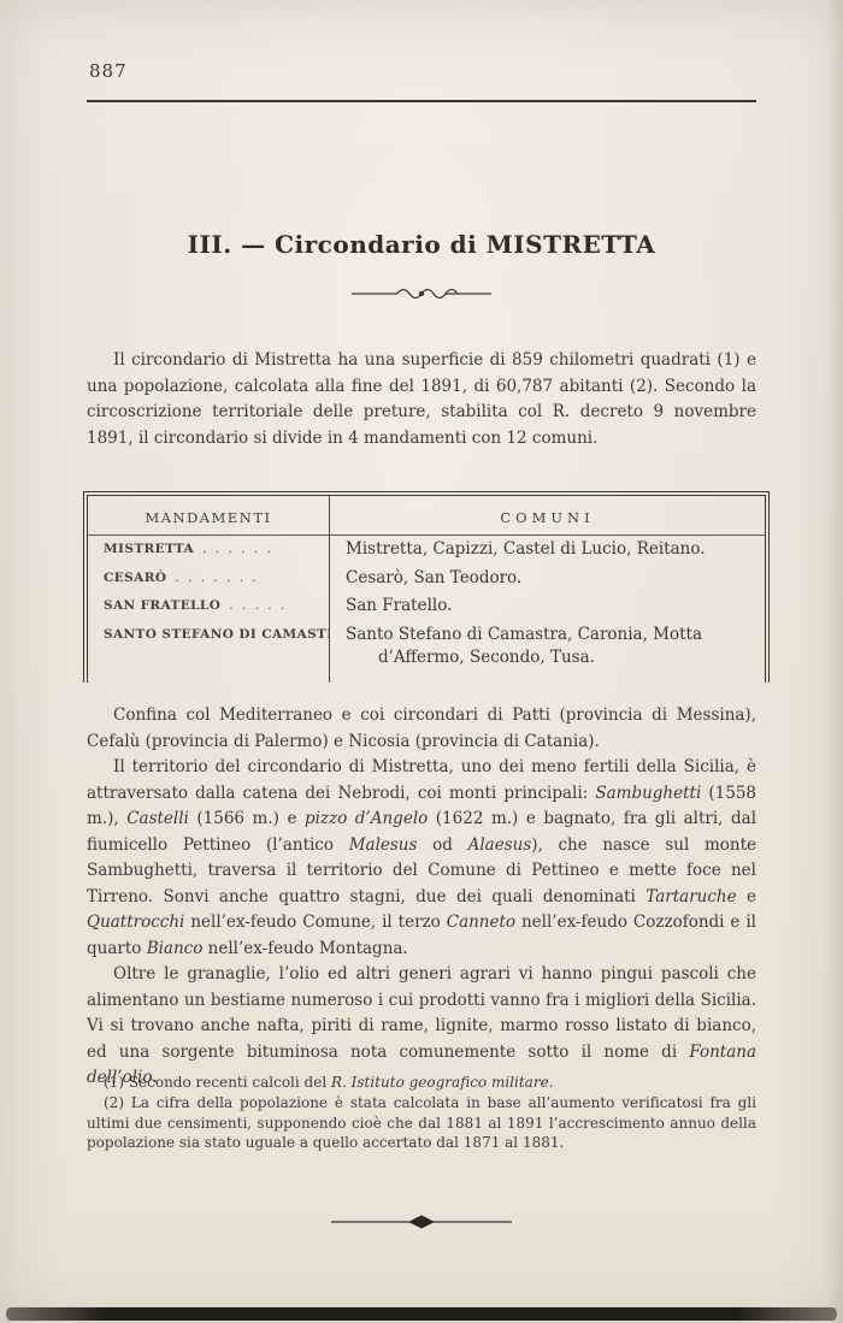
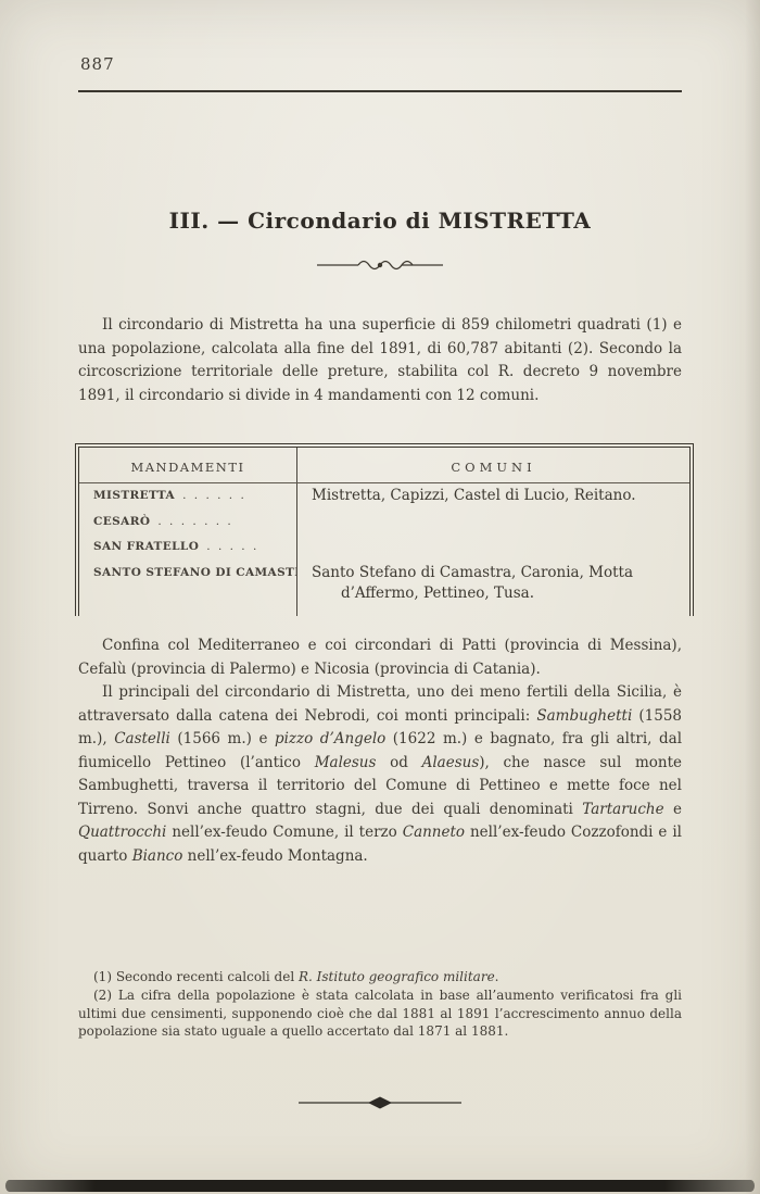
  887
  III. — Circondario di MISTRETTA
  Il circondario di Mistretta ha una superficie di 859 chilometri quadrati (1) e una popolazione, calcolata alla fine del 1891, di 60,787 abitanti (2). Secondo la circoscrizione territoriale delle preture, stabilita col R. decreto 9 novembre 1891, il circondario si divide in 4 mandamenti con 12 comuni.
  MANDAMENTI
  COMUNI
  MISTRETTA . . . . . .
  Mistretta, Capizzi, Castel di Lucio, Reitano.
  CESARÒ . . . . . . .
- Cesarò, San Teodoro.
  SAN FRATELLO . . . . .
- San Fratello.
  SANTO STEFANO DI CAMAST
- Santo Stefano di Camastra, Caronia, Motta d’Affermo, Secondo, Tusa.
+ Santo Stefano di Camastra, Caronia, Motta d’Affermo, Pettineo, Tusa.
  Confina col Mediterraneo e coi circondari di Patti (provincia di Messina), Cefalù (provincia di Palermo) e Nicosia (provincia di Catania).
- Il territorio del circondario di Mistretta, uno dei meno fertili della Sicilia, è attraversato dalla catena dei Nebrodi, coi monti principali: Sambughetti (1558 m.), Castelli (1566 m.) e pizzo d’Angelo (1622 m.) e bagnato, fra gli altri, dal fiumicello Pettineo (l’antico Malesus od Alaesus), che nasce sul monte Sambughetti, traversa il territorio del Comune di Pettineo e mette foce nel Tirreno. Sonvi anche quattro stagni, due dei quali denominati Tartaruche e Quattrocchi nell’ex-feudo Comune, il terzo Canneto nell’ex-feudo Cozzofondi e il quarto Bianco nell’ex-feudo Montagna.
+ Il principali del circondario di Mistretta, uno dei meno fertili della Sicilia, è attraversato dalla catena dei Nebrodi, coi monti principali: Sambughetti (1558 m.), Castelli (1566 m.) e pizzo d’Angelo (1622 m.) e bagnato, fra gli altri, dal fiumicello Pettineo (l’antico Malesus od Alaesus), che nasce sul monte Sambughetti, traversa il territorio del Comune di Pettineo e mette foce nel Tirreno. Sonvi anche quattro stagni, due dei quali denominati Tartaruche e Quattrocchi nell’ex-feudo Comune, il terzo Canneto nell’ex-feudo Cozzofondi e il quarto Bianco nell’ex-feudo Montagna.
- Oltre le granaglie, l’olio ed altri generi agrari vi hanno pingui pascoli che alimentano un bestiame numeroso i cui prodotti vanno fra i migliori della Sicilia. Vi si trovano anche nafta, piriti di rame, lignite, marmo rosso listato di bianco, ed una sorgente bituminosa nota comunemente sotto il nome di Fontana dell’olio.
  (1) Secondo recenti calcoli del R. Istituto geografico militare.
  (2) La cifra della popolazione è stata calcolata in base all’aumento verificatosi fra gli ultimi due censimenti, supponendo cioè che dal 1881 al 1891 l’accrescimento annuo della popolazione sia stato uguale a quello accertato dal 1871 al 1881.
